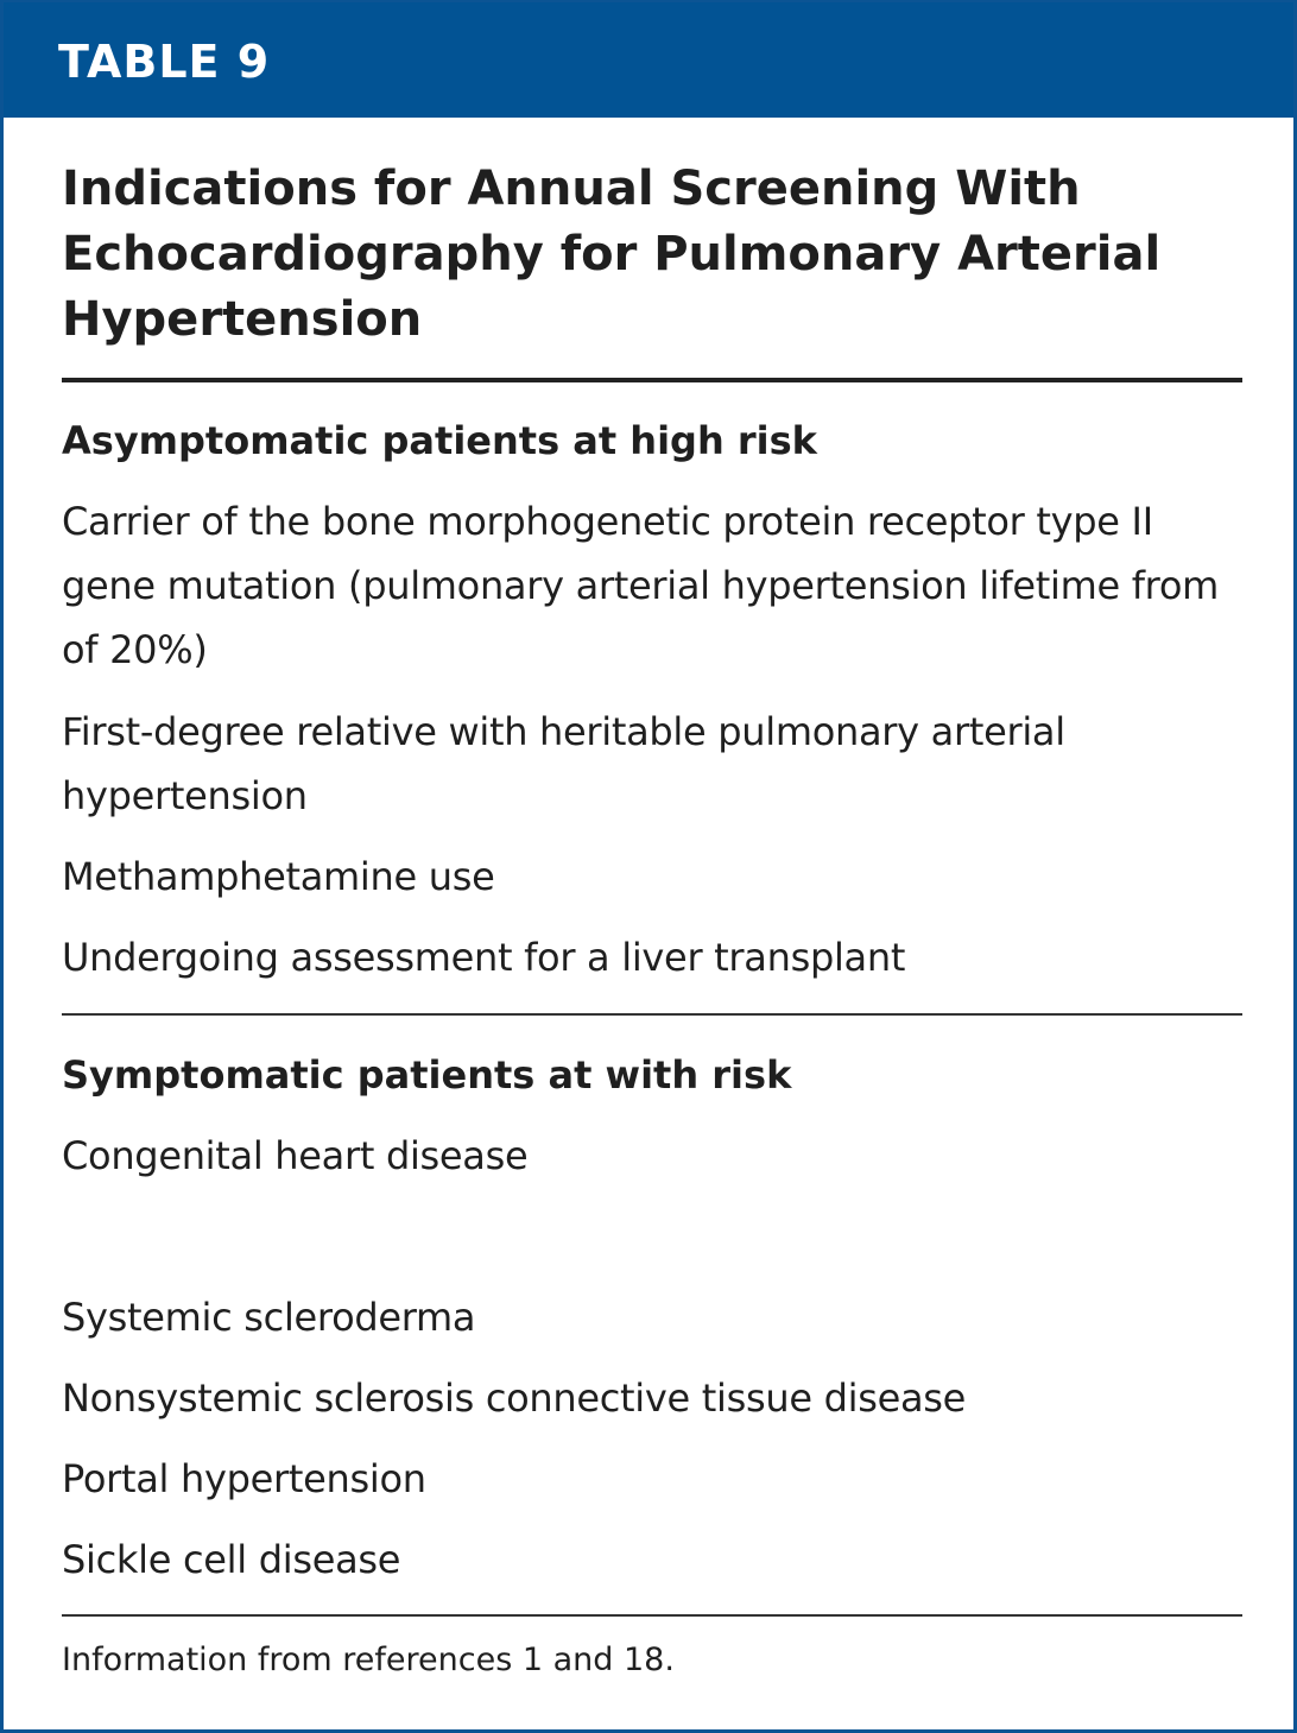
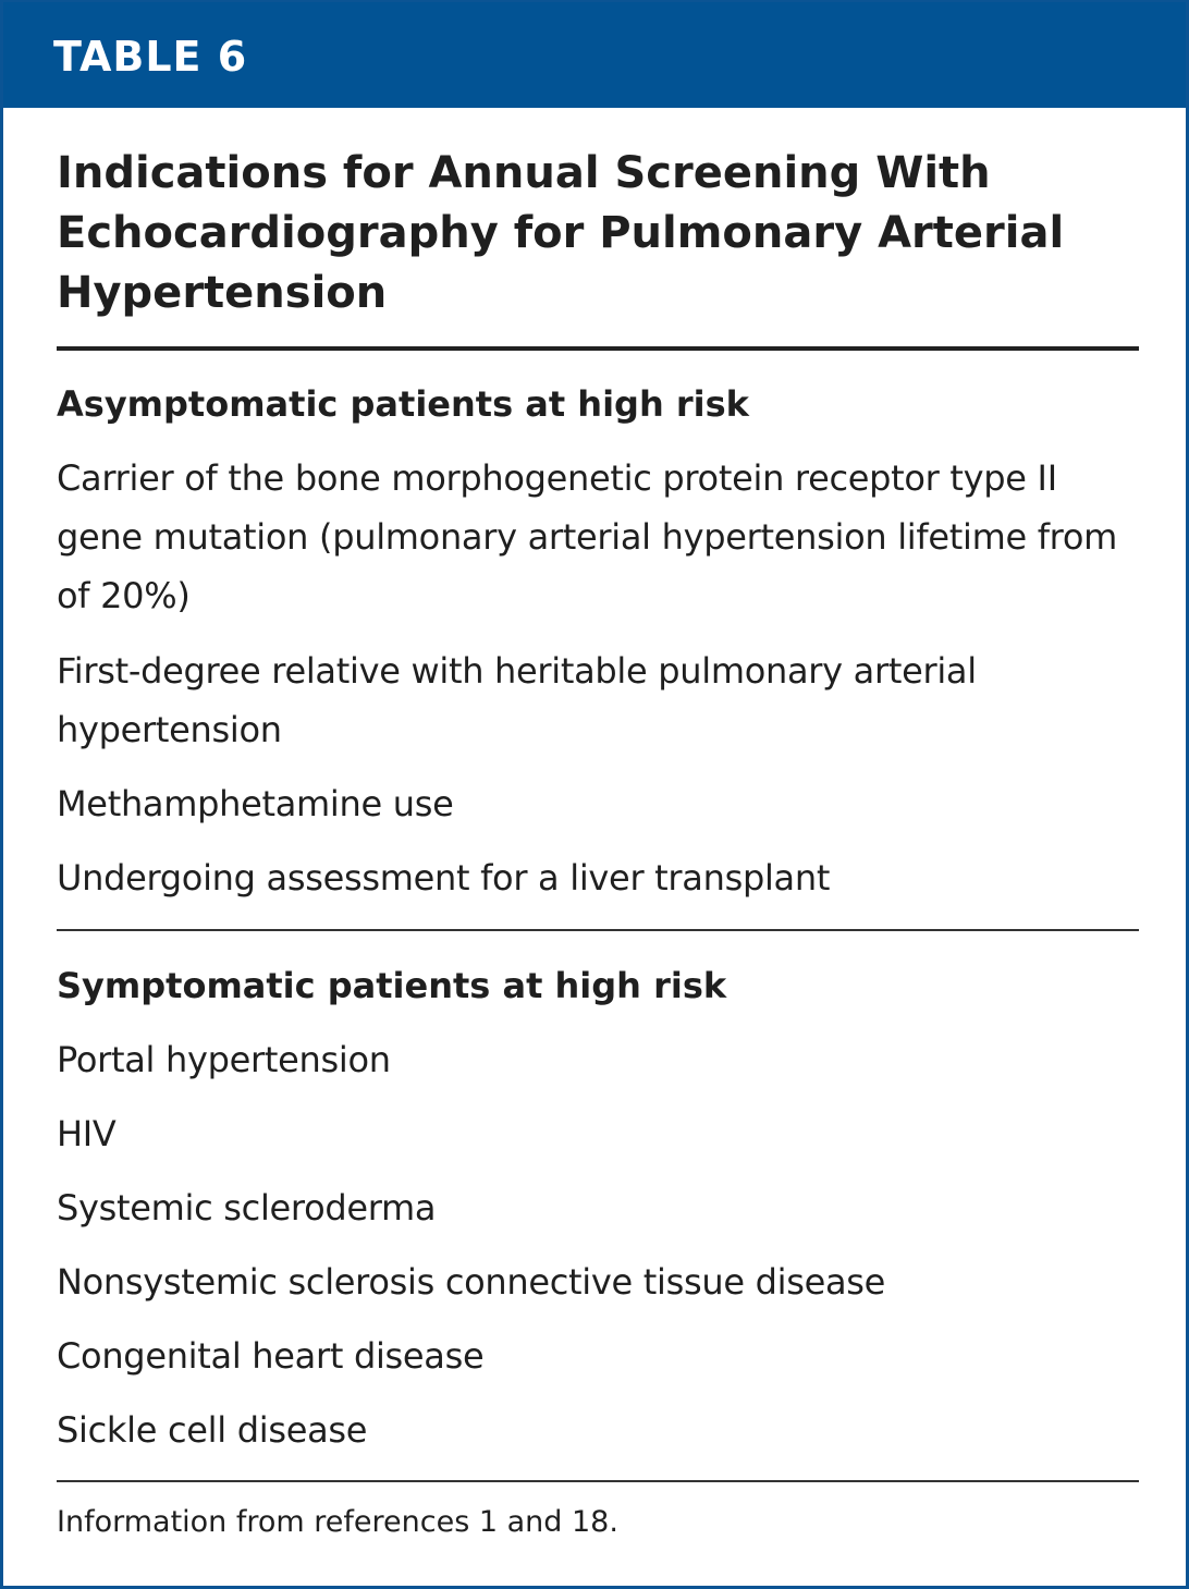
- TABLE 9
+ TABLE 6
  Indications for Annual Screening With Echocardiography for Pulmonary Arterial Hypertension
  Asymptomatic patients at high risk
  Carrier of the bone morphogenetic protein receptor type II gene mutation (pulmonary arterial hypertension lifetime from of 20%)
  First-degree relative with heritable pulmonary arterial hypertension
  Methamphetamine use
  Undergoing assessment for a liver transplant
- Symptomatic patients at with risk
+ Symptomatic patients at high risk
- Congenital heart disease
+ Portal hypertension
+ HIV
  Systemic scleroderma
  Nonsystemic sclerosis connective tissue disease
- Portal hypertension
+ Congenital heart disease
  Sickle cell disease
  Information from references 1 and 18.
